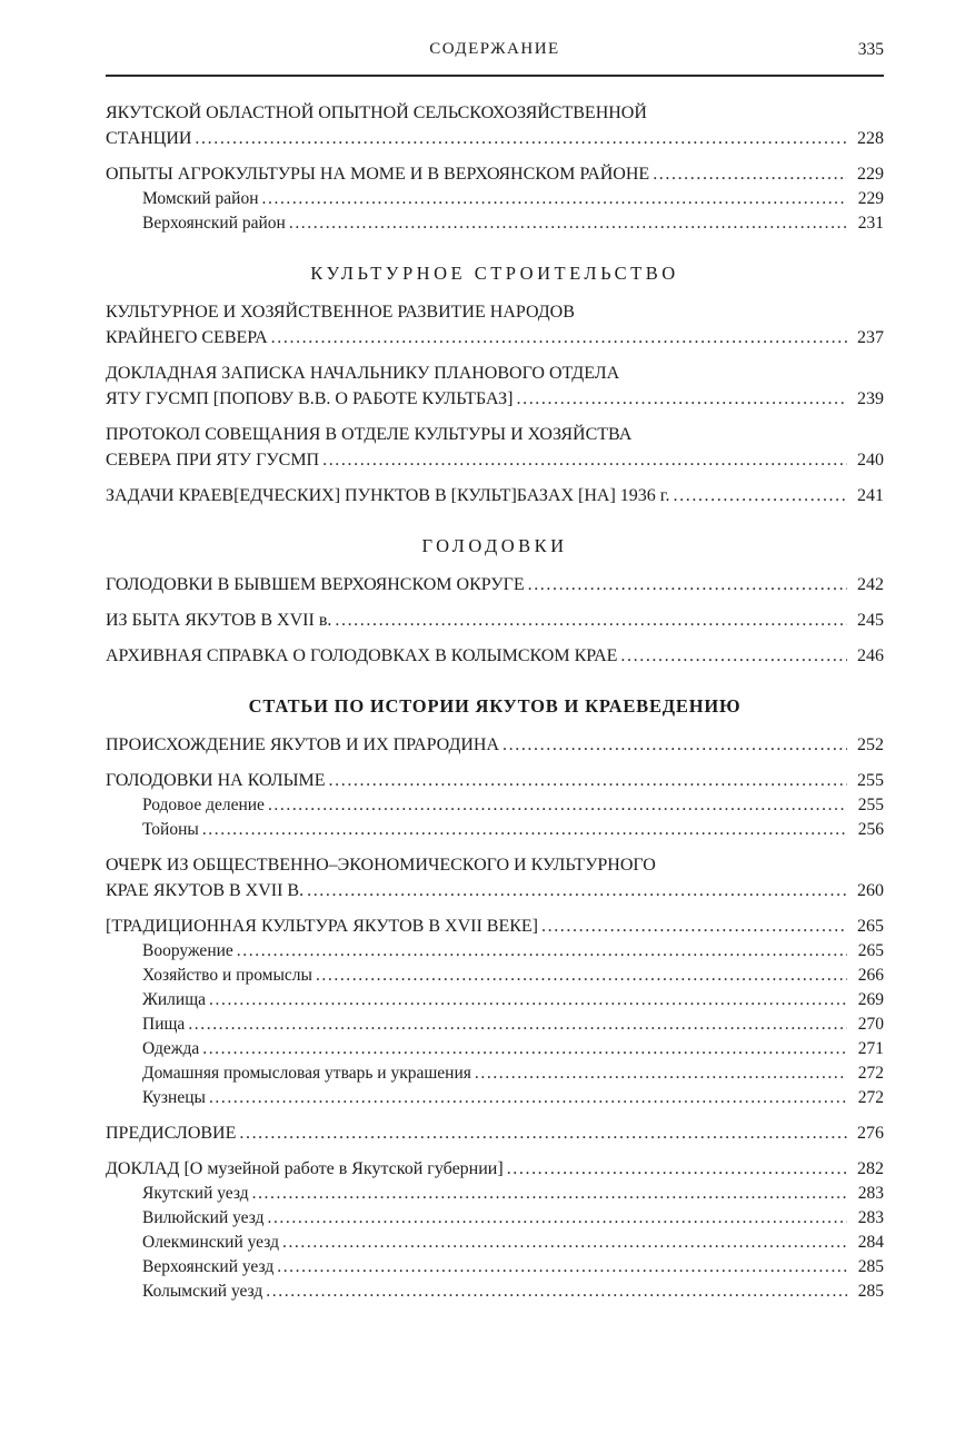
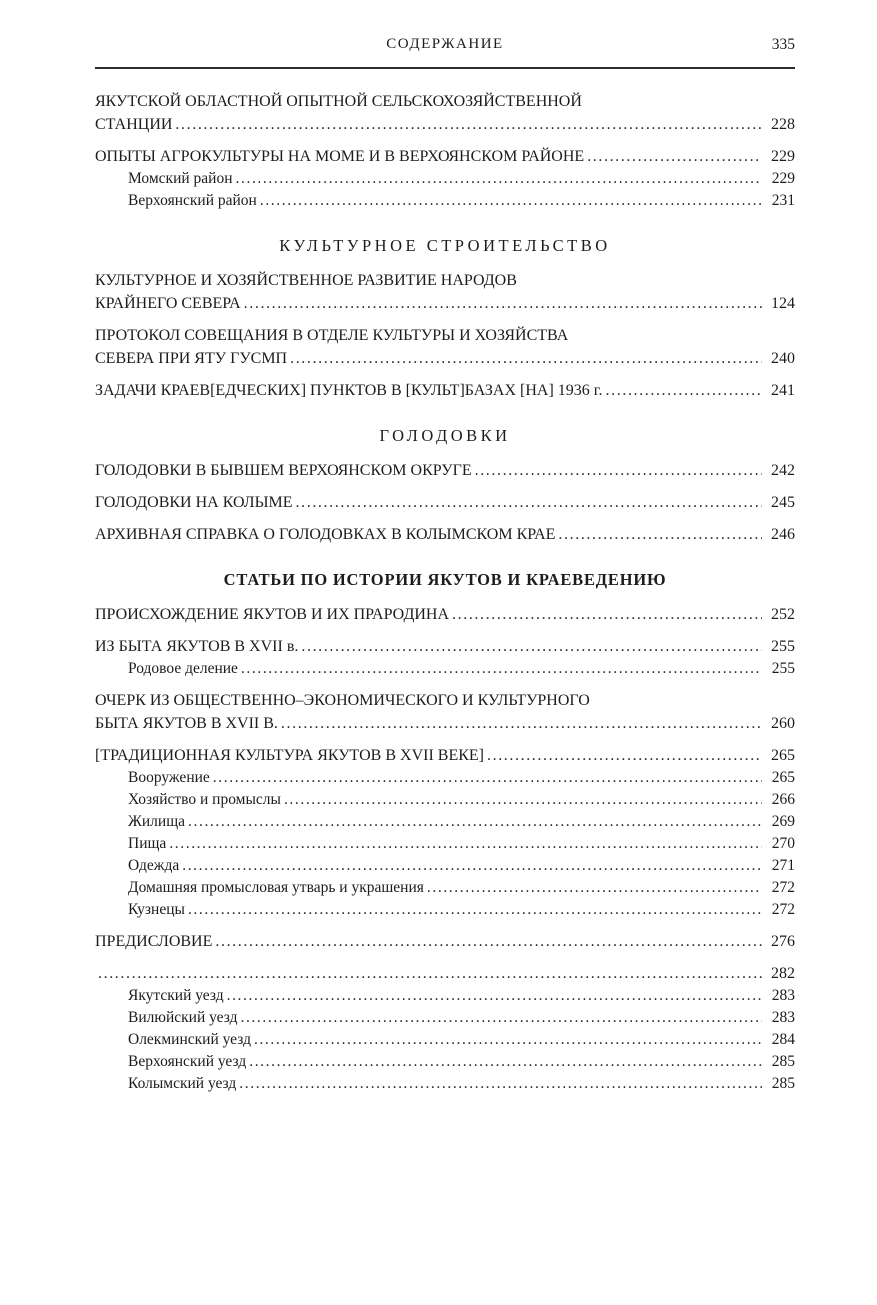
  СОДЕРЖАНИЕ
  335
  ЯКУТСКОЙ ОБЛАСТНОЙ ОПЫТНОЙ СЕЛЬСКОХОЗЯЙСТВЕННОЙ
  СТАНЦИИ
  228
  ОПЫТЫ АГРОКУЛЬТУРЫ НА МОМЕ И В ВЕРХОЯНСКОМ РАЙОНЕ
  229
  Момский район
  229
  Верхоянский район
  231
  КУЛЬТУРНОЕ СТРОИТЕЛЬСТВО
  КУЛЬТУРНОЕ И ХОЗЯЙСТВЕННОЕ РАЗВИТИЕ НАРОДОВ
  КРАЙНЕГО СЕВЕРА
- 237
+ 124
- ДОКЛАДНАЯ ЗАПИСКА НАЧАЛЬНИКУ ПЛАНОВОГО ОТДЕЛА
- ЯТУ ГУСМП [ПОПОВУ В.В. О РАБОТЕ КУЛЬТБАЗ]
- 239
  ПРОТОКОЛ СОВЕЩАНИЯ В ОТДЕЛЕ КУЛЬТУРЫ И ХОЗЯЙСТВА
  СЕВЕРА ПРИ ЯТУ ГУСМП
  240
  ЗАДАЧИ КРАЕВ[ЕДЧЕСКИХ] ПУНКТОВ В [КУЛЬТ]БАЗАХ [НА] 1936 г.
  241
  ГОЛОДОВКИ
  ГОЛОДОВКИ В БЫВШЕМ ВЕРХОЯНСКОМ ОКРУГЕ
  242
- ИЗ БЫТА ЯКУТОВ В XVII в.
+ ГОЛОДОВКИ НА КОЛЫМЕ
  245
  АРХИВНАЯ СПРАВКА О ГОЛОДОВКАХ В КОЛЫМСКОМ КРАЕ
  246
  СТАТЬИ ПО ИСТОРИИ ЯКУТОВ И КРАЕВЕДЕНИЮ
  ПРОИСХОЖДЕНИЕ ЯКУТОВ И ИХ ПРАРОДИНА
  252
- ГОЛОДОВКИ НА КОЛЫМЕ
+ ИЗ БЫТА ЯКУТОВ В XVII в.
  255
  Родовое деление
  255
- Тойоны
- 256
  ОЧЕРК ИЗ ОБЩЕСТВЕННО–ЭКОНОМИЧЕСКОГО И КУЛЬТУРНОГО
- КРАЕ ЯКУТОВ В XVII В.
+ БЫТА ЯКУТОВ В XVII В.
  260
  [ТРАДИЦИОННАЯ КУЛЬТУРА ЯКУТОВ В XVII ВЕКЕ]
  265
  Вооружение
  265
  Хозяйство и промыслы
  266
  Жилища
  269
  Пища
  270
  Одежда
  271
  Домашняя промысловая утварь и украшения
  272
  Кузнецы
  272
  ПРЕДИСЛОВИЕ
  276
- ДОКЛАД [О музейной работе в Якутской губернии]
  282
  Якутский уезд
  283
  Вилюйский уезд
  283
  Олекминский уезд
  284
  Верхоянский уезд
  285
  Колымский уезд
  285
